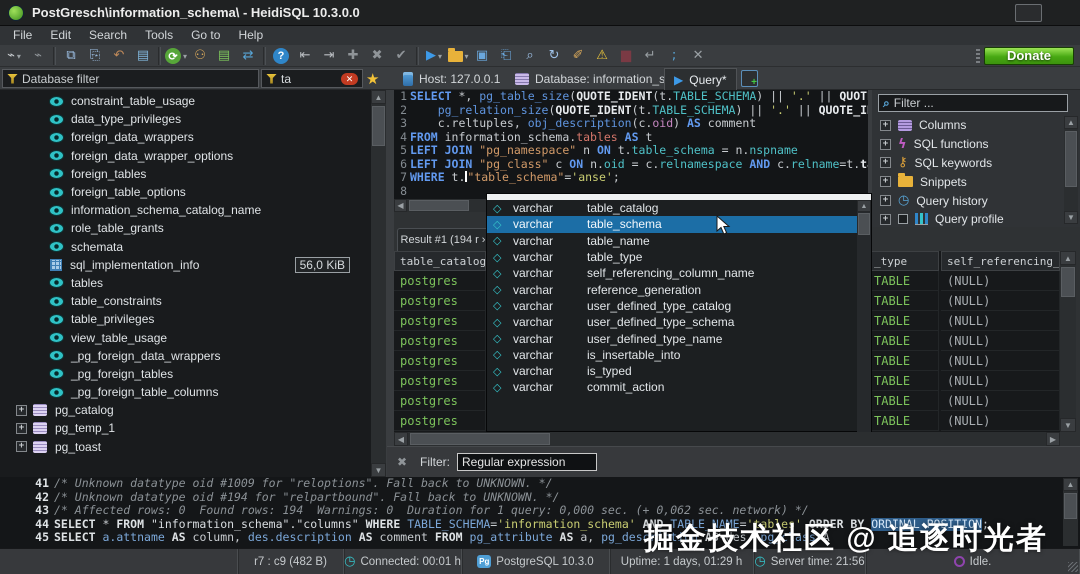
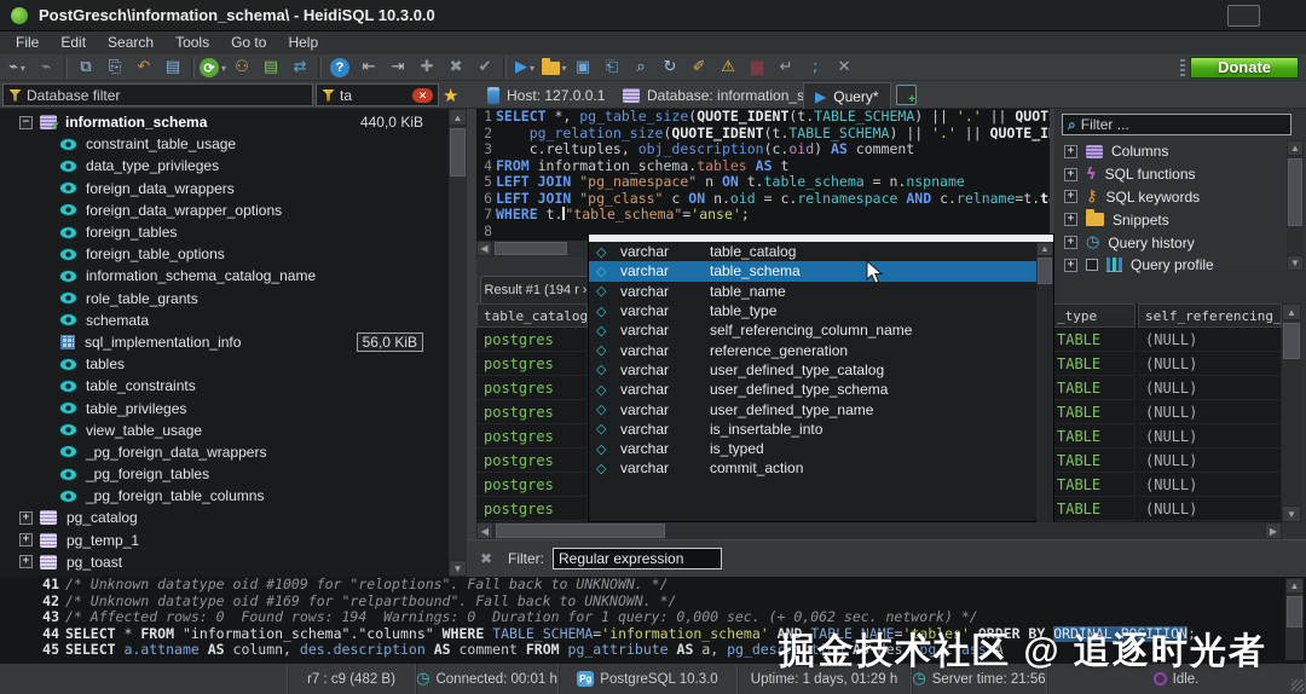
  PostGresch\information_schema\ - HeidiSQL 10.3.0.0
  File
  Edit
  Search
  Tools
  Go to
  Help
  ⌁
  ▾
  ⌁
  ⧉
  ⎘
  ↶
  ▤
  ⟳
  ▾
  ⚇
  ▤
  ⇄
  ?
  ⇤
  ⇥
  ✚
  ✖
  ✔
  ▶
  ▾
  ▾
  ▣
  ⎗
  ⌕
  ↻
  ✐
  ⚠
  ▆
  ↵
  ;
  ✕
  Donate
  Database filter
  ta
  ✕
  ★
  Host: 127.0.0.1
  Database: information_s
  ▶
  Query*
+ −
+ ✓
+ information_schema
+ 440,0 KiB
  constraint_table_usage
  data_type_privileges
  foreign_data_wrappers
  foreign_data_wrapper_options
  foreign_tables
  foreign_table_options
  information_schema_catalog_name
  role_table_grants
  schemata
  sql_implementation_info
  56,0 KiB
  tables
  table_constraints
  table_privileges
  view_table_usage
  _pg_foreign_data_wrappers
  _pg_foreign_tables
  _pg_foreign_table_columns
  +
  pg_catalog
  +
  pg_temp_1
  +
  pg_toast
  ▲
  ▼
  1
  SELECT *, pg_table_size(QUOTE_IDENT(t.TABLE_SCHEMA) || '.' || QUOT
  2
  pg_relation_size(QUOTE_IDENT(t.TABLE_SCHEMA) || '.' || QUOTE_I
  3
  c.reltuples, obj_description(c.oid) AS comment
  4
  FROM information_schema.tables AS t
  5
  LEFT JOIN "pg_namespace" n ON t.table_schema = n.nspname
  6
  LEFT JOIN "pg_class" c ON n.oid = c.relnamespace AND c.relname=t.t
  7
  WHERE t. "table_schema"='anse';
  8
  ◀
  ⌕
  Filter ...
  +
  Columns
  +
  ϟ
  SQL functions
  +
  ⚷
  SQL keywords
  +
  Snippets
  +
  ◷
  Query history
  +
  Query profile
  ▲
  ▼
  Result #1 (194 r
  ›
  table_catalog
  postgres
  postgres
  postgres
  postgres
  postgres
  postgres
  postgres
  postgres
  _type
  TABLE
  TABLE
  TABLE
  TABLE
  TABLE
  TABLE
  TABLE
  TABLE
  self_referencing_
  (NULL)
  (NULL)
  (NULL)
  (NULL)
  (NULL)
  (NULL)
  (NULL)
  (NULL)
  ▲
  ▼
  ◀
  ▶
  ✖
  Filter:
  Regular expression
  41
  /* Unknown datatype oid #1009 for "reloptions". Fall back to UNKNOWN. */
  42
- /* Unknown datatype oid #194 for "relpartbound". Fall back to UNKNOWN. */
+ /* Unknown datatype oid #169 for "relpartbound". Fall back to UNKNOWN. */
  43
  /* Affected rows: 0 Found rows: 194 Warnings: 0 Duration for 1 query: 0,000 sec. (+ 0,062 sec. network) */
  44
  SELECT * FROM "information_schema"."columns" WHERE TABLE_SCHEMA='information_schema' AND TABLE_NAME='tables' ORDER BY ORDINAL_POSITION;
  45
  SELECT a.attname AS column, des.description AS comment FROM pg_attribute AS a, pg_description AS des, pg_class A
  ▲
  r7 : c9 (482 B)
  ◷
  Connected: 00:01 h
  Pg
  PostgreSQL 10.3.0
  Uptime: 1 days, 01:29 h
  ◷
  Server time: 21:56
  Idle.
  ◇
  varchar
  table_catalog
  ◇
  varchar
  table_schema
  ◇
  varchar
  table_name
  ◇
  varchar
  table_type
  ◇
  varchar
  self_referencing_column_name
  ◇
  varchar
  reference_generation
  ◇
  varchar
  user_defined_type_catalog
  ◇
  varchar
  user_defined_type_schema
  ◇
  varchar
  user_defined_type_name
  ◇
  varchar
  is_insertable_into
  ◇
  varchar
  is_typed
  ◇
  varchar
  commit_action
  掘金技术社区 @ 追逐时光者
